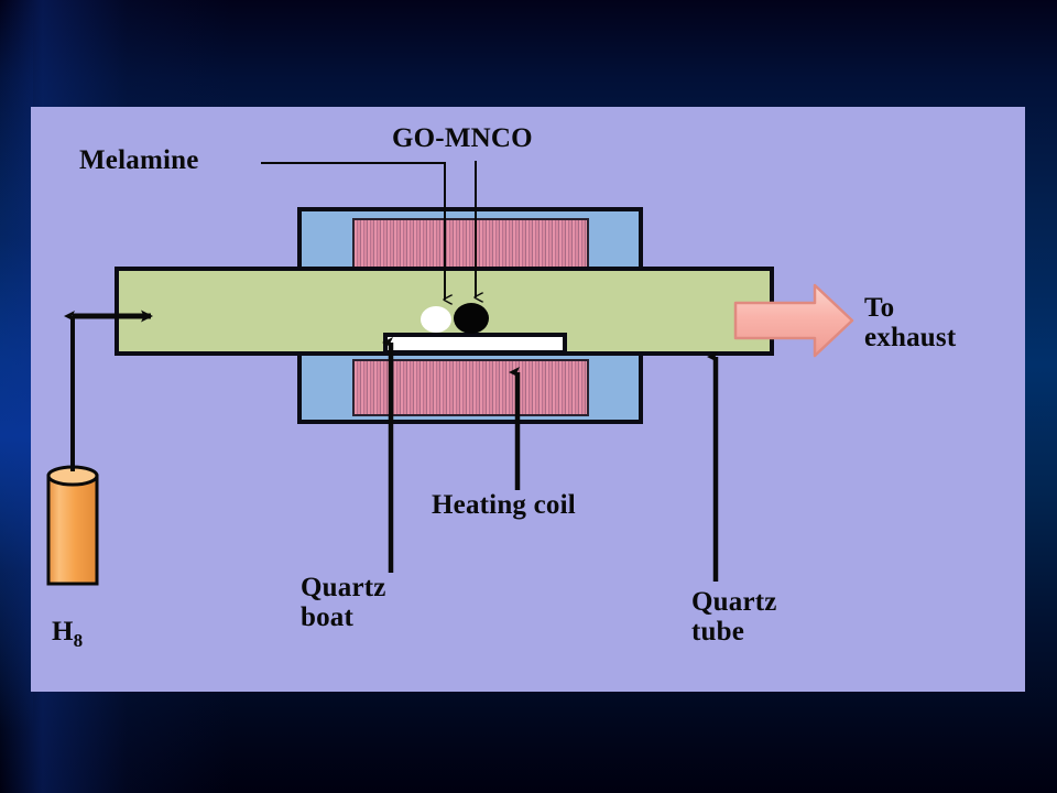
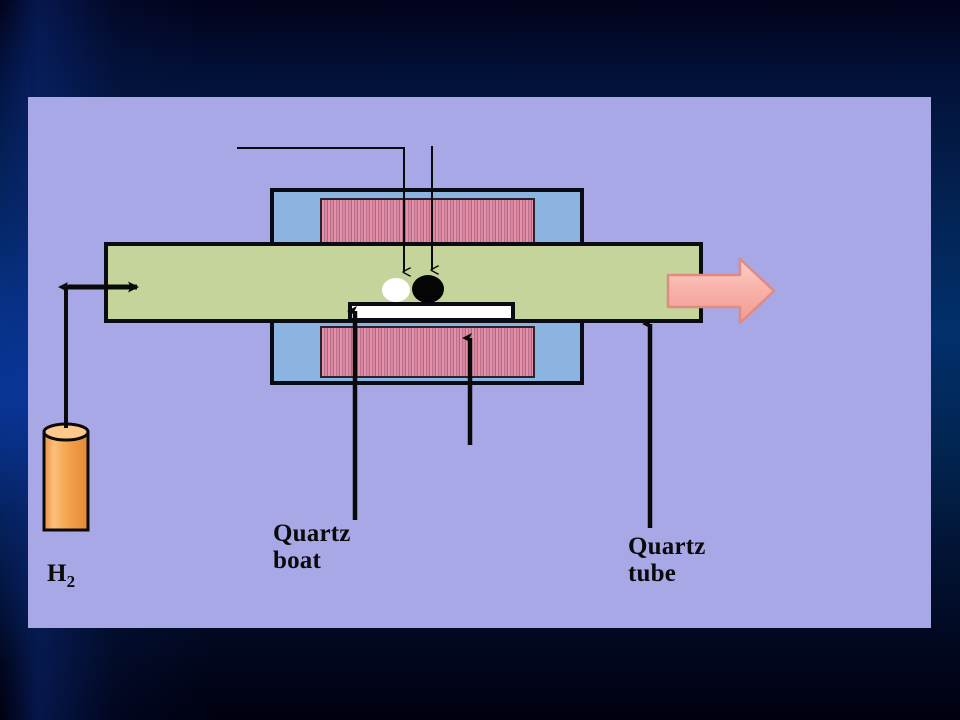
- Melamine
- GO-MNCO
- To
- exhaust
- Heating coil
  Quartz
  boat
  Quartz
  tube
- H8
+ H2
